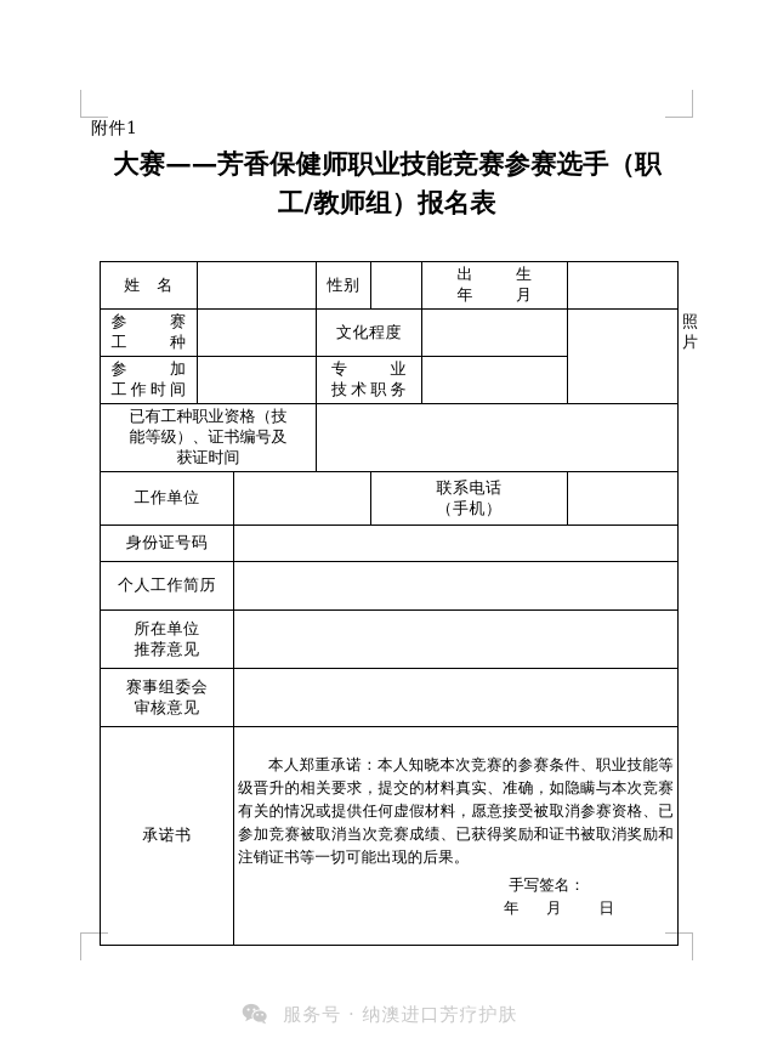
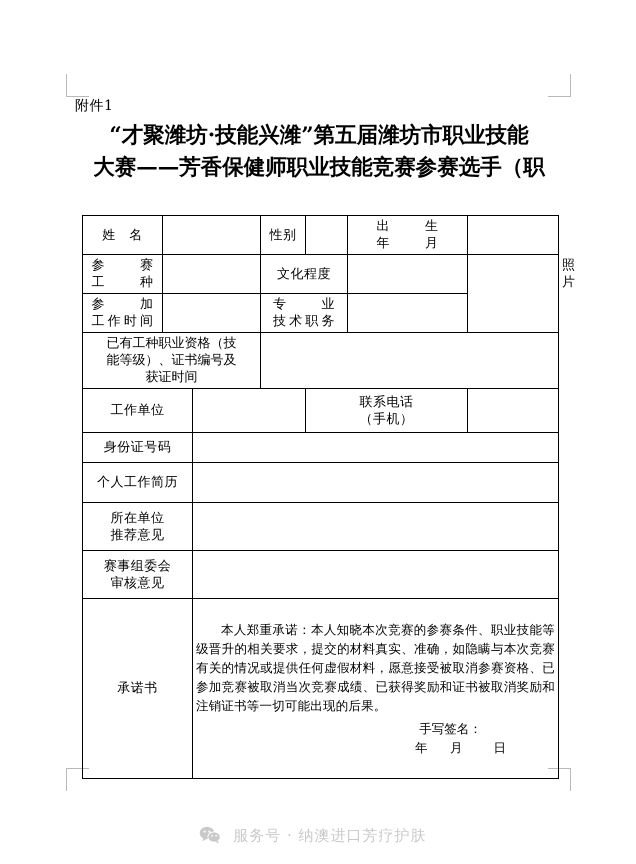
  附件1
+ “才聚潍坊·技能兴潍”第五届潍坊市职业技能
  大赛——芳香保健师职业技能竞赛参赛选手（职
- 工/教师组）报名表
  姓 名		性别		出生 年月		照片
  参 赛 工 种		文化程度
  参 加 工作时间		专 业 技术职务
  已有工种职业资格（技 能等级）、证书编号及 获证时间
  工作单位		联系电话 （手机）
  身份证号码
  个人工作简历
  所在单位 推荐意见
  赛事组委会 审核意见
  承诺书	本人郑重承诺：本人知晓本次竞赛的参赛条件、职业技能等级晋升的相关要求，提交的材料真实、准确，如隐瞒与本次竞赛有关的情况或提供任何虚假材料，愿意接受被取消参赛资格、已参加竞赛被取消当次竞赛成绩、已获得奖励和证书被取消奖励和注销证书等一切可能出现的后果。 手写签名： 年 月 日
  服务号 · 纳澳进口芳疗护肤
